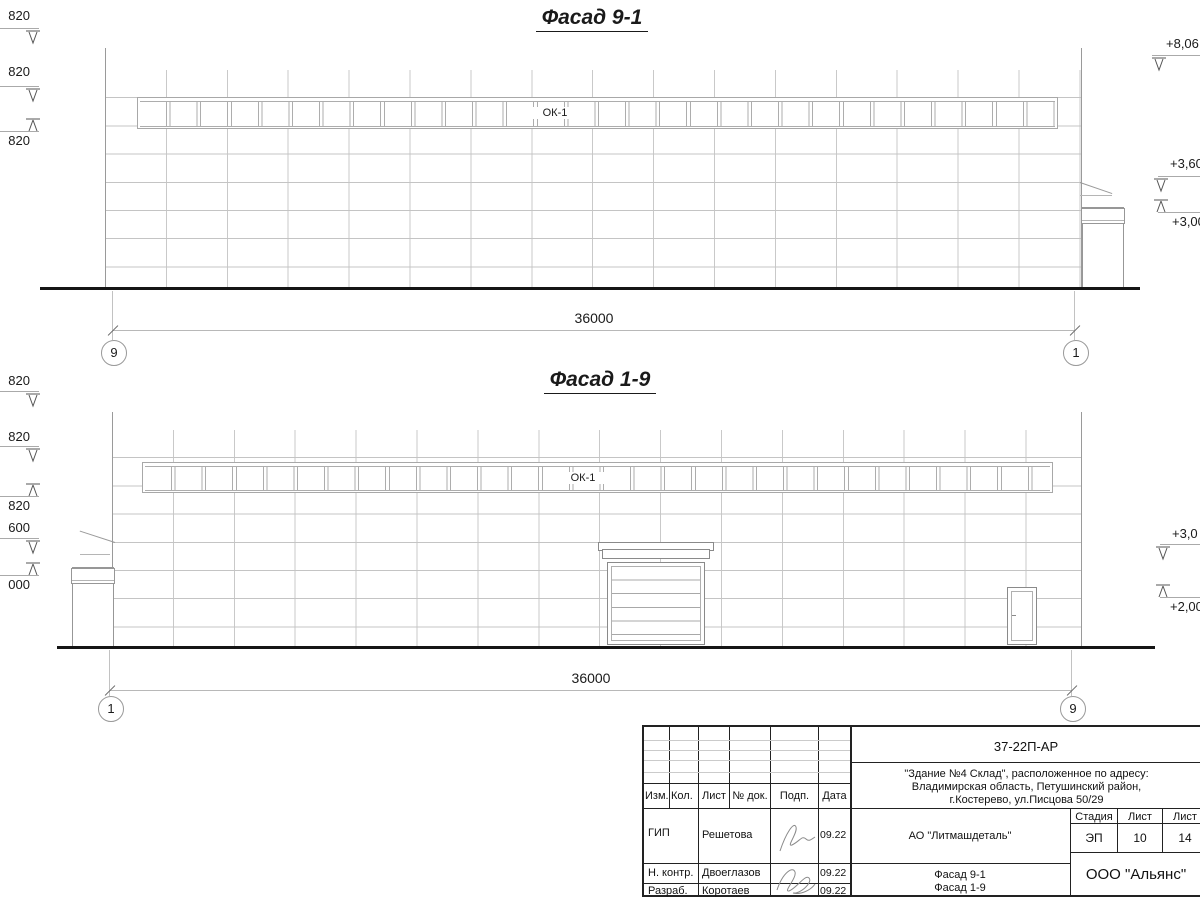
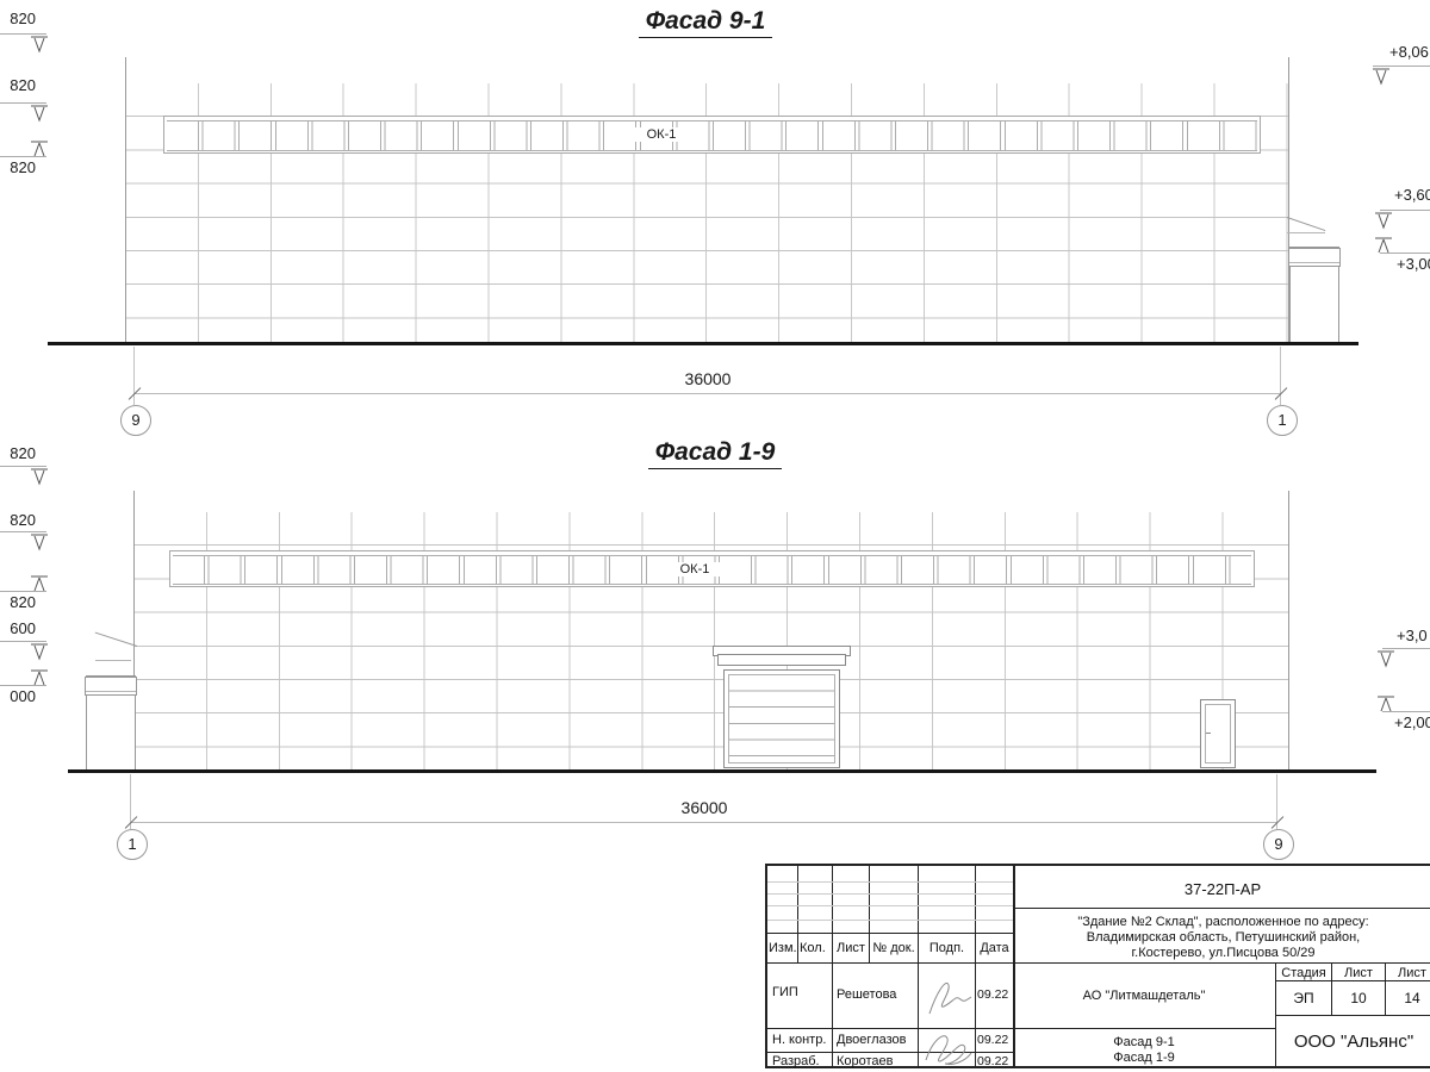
  Фасад 9-1
  ОК-1
  36000
  9
  1
  820
  820
  820
  +8,06
  +3,60
  +3,0
  Фасад 1-9
  ОК-1
  36000
  1
  9
  820
  820
  820
  600
  000
  +3,0
  +2,00
  Изм.
  Кол.
  Лист
  № док.
  Подп.
  Дата
  ГИП
  Решетова
  09.22
  Н. контр.
  Двоеглазов
  09.22
  Разраб.
  Коротаев
  09.22
  37-22П-АР
- "Здание №4 Склад", расположенное по адресу:
+ "Здание №2 Склад", расположенное по адресу:
  Владимирская область, Петушинский район,
  г.Костерево, ул.Писцова 50/29
  Стадия
  Лист
  Лист
  ЭП
  10
  14
  АО "Литмашдеталь"
  Фасад 9-1
  Фасад 1-9
  ООО "Альянс"
